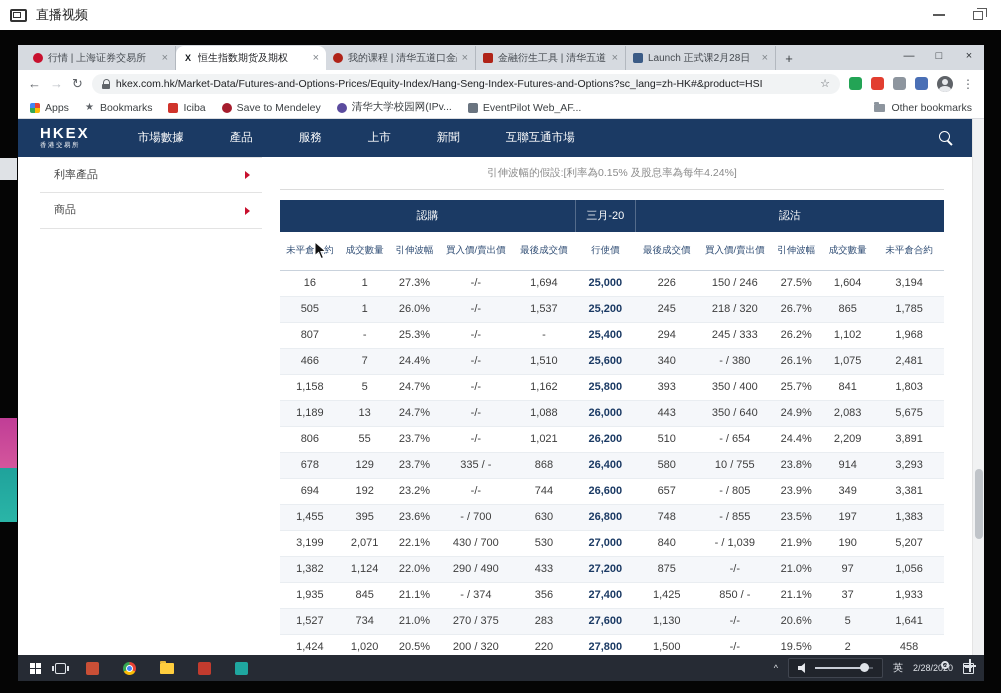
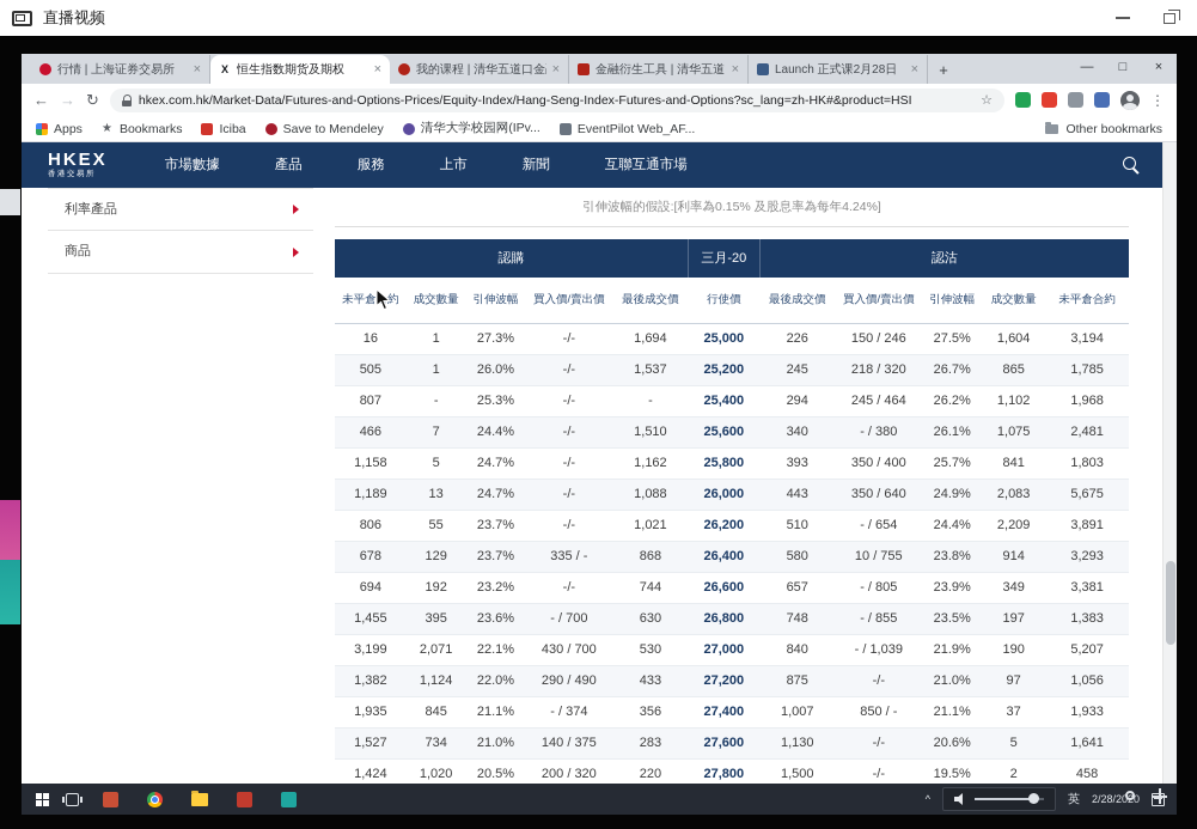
  直播视频
  行情 | 上海证券交易所
  ×
  恒生指数期货及期权
  ×
  我的课程 | 清华五道口金
  ×
  金融衍生工具 | 清华五道
  ×
  Launch 正式课2月28日
  ×
  +
  —
  □
  ×
  ←
  →
  ↻
  hkex.com.hk/Market-Data/Futures-and-Options-Prices/Equity-Index/Hang-Seng-Index-Futures-and-Options?sc_lang=zh-HK#&product=HSI
  ☆
  ⋮
  Apps
  Bookmarks
  Iciba
  Save to Mendeley
  清华大学校园网(IPv...
  EventPilot Web_AF...
  Other bookmarks
  HKEX
  市場數據
  產品
  服務
  上市
  新聞
  互聯互通市場
  利率產品
  商品
  引伸波幅的假設:[利率為0.15% 及股息率為每年4.24%]
  認購	三月-20	認沽
  未平倉約	成交數量	引伸波幅	買入價/賣出價	最後成交價	行使價	最後成交價	買入價/賣出價	引伸波幅	成交數量	未平倉合約
  16	1	27.3%	-/-	1,694	25,000	226	150 / 246	27.5%	1,604	3,194
  505	1	26.0%	-/-	1,537	25,200	245	218 / 320	26.7%	865	1,785
- 807	-	25.3%	-/-	-	25,400	294	245 / 333	26.2%	1,102	1,968
+ 807	-	25.3%	-/-	-	25,400	294	245 / 464	26.2%	1,102	1,968
  466	7	24.4%	-/-	1,510	25,600	340	- / 380	26.1%	1,075	2,481
  1,158	5	24.7%	-/-	1,162	25,800	393	350 / 400	25.7%	841	1,803
  1,189	13	24.7%	-/-	1,088	26,000	443	350 / 640	24.9%	2,083	5,675
  806	55	23.7%	-/-	1,021	26,200	510	- / 654	24.4%	2,209	3,891
  678	129	23.7%	335 / -	868	26,400	580	10 / 755	23.8%	914	3,293
  694	192	23.2%	-/-	744	26,600	657	- / 805	23.9%	349	3,381
  1,455	395	23.6%	- / 700	630	26,800	748	- / 855	23.5%	197	1,383
  3,199	2,071	22.1%	430 / 700	530	27,000	840	- / 1,039	21.9%	190	5,207
  1,382	1,124	22.0%	290 / 490	433	27,200	875	-/-	21.0%	97	1,056
- 1,935	845	21.1%	- / 374	356	27,400	1,425	850 / -	21.1%	37	1,933
+ 1,935	845	21.1%	- / 374	356	27,400	1,007	850 / -	21.1%	37	1,933
- 1,527	734	21.0%	270 / 375	283	27,600	1,130	-/-	20.6%	5	1,641
+ 1,527	734	21.0%	140 / 375	283	27,600	1,130	-/-	20.6%	5	1,641
  1,424	1,020	20.5%	200 / 320	220	27,800	1,500	-/-	19.5%	2	458
  ^
  英
  2/28/2020
